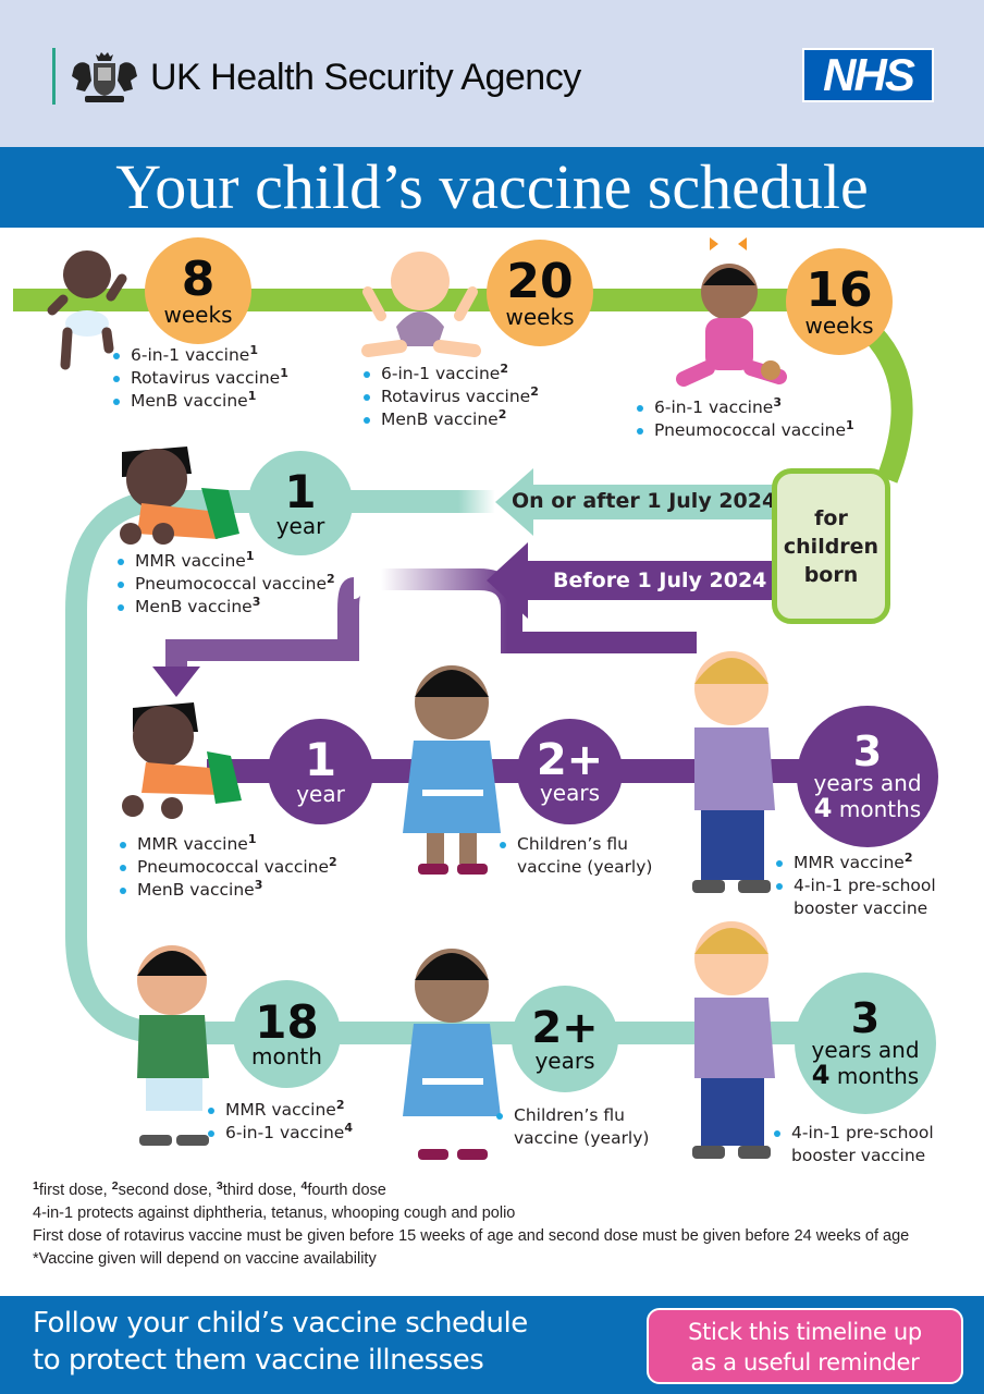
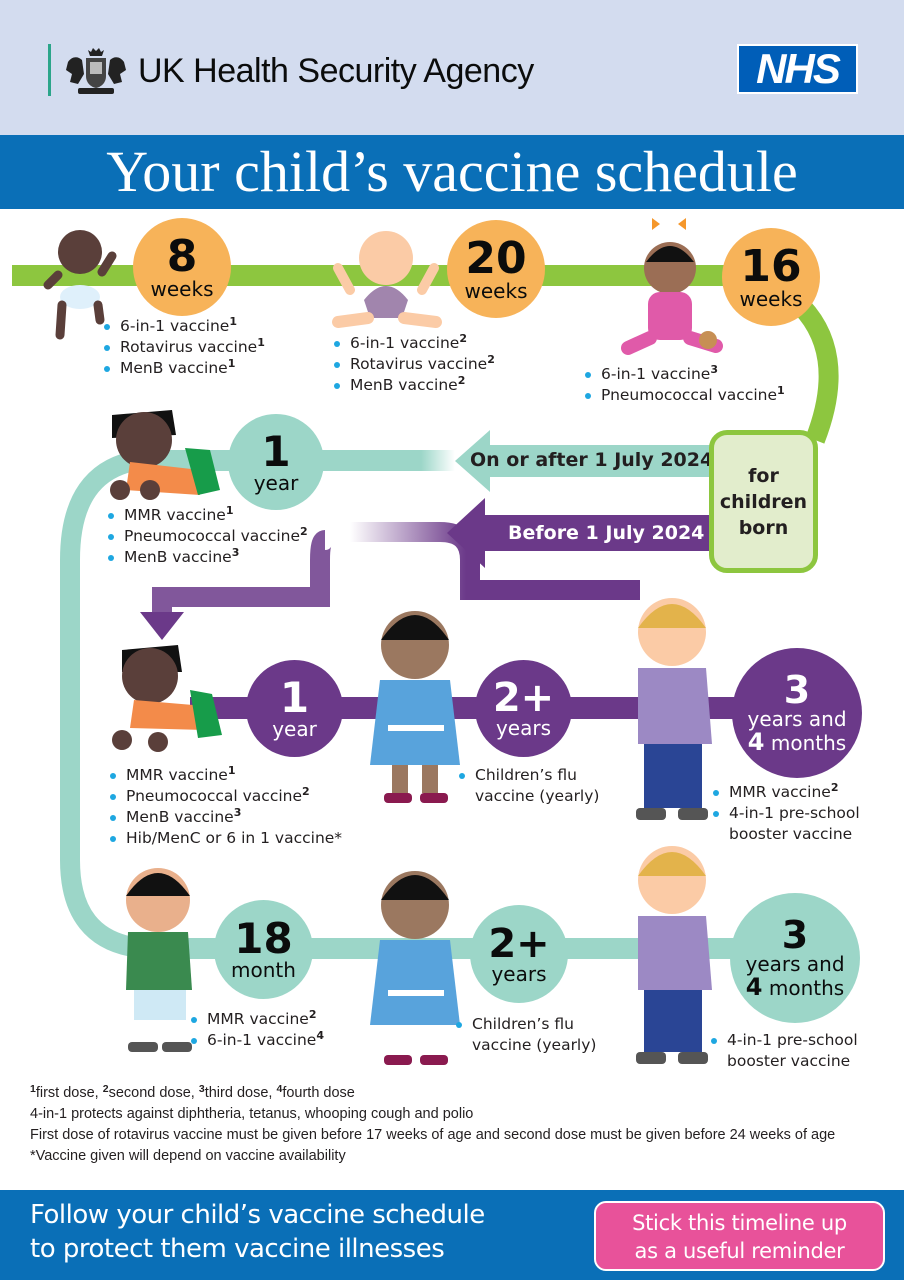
  UK Health Security Agency
  NHS
  Your child’s vaccine schedule
  8
  weeks
  6-in-1 vaccine1
  Rotavirus vaccine1
  MenB vaccine1
  20
  weeks
  6-in-1 vaccine2
  Rotavirus vaccine2
  MenB vaccine2
  16
  weeks
  6-in-1 vaccine3
  Pneumococcal vaccine1
  On or after 1 July 2024
  Before 1 July 2024
  for
  children
  born
  1
  year
  MMR vaccine1
  Pneumococcal vaccine2
  MenB vaccine3
  1
  year
  MMR vaccine1
  Pneumococcal vaccine2
  MenB vaccine3
+ Hib/MenC or 6 in 1 vaccine*
  2+
  years
  Children’s flu vaccine (yearly)
  3
  years and
  4 months
  MMR vaccine2
  4-in-1 pre-school booster vaccine
  18
  month
  MMR vaccine2
  6-in-1 vaccine4
  2+
  years
  Children’s flu vaccine (yearly)
  3
  years and
  4 months
  4-in-1 pre-school booster vaccine
  1first dose, 2second dose, 3third dose, 4fourth dose
  4-in-1 protects against diphtheria, tetanus, whooping cough and polio
- First dose of rotavirus vaccine must be given before 15 weeks of age and second dose must be given before 24 weeks of age
+ First dose of rotavirus vaccine must be given before 17 weeks of age and second dose must be given before 24 weeks of age
  *Vaccine given will depend on vaccine availability
  Follow your child’s vaccine schedule
  to protect them vaccine illnesses
  Stick this timeline up
  as a useful reminder
